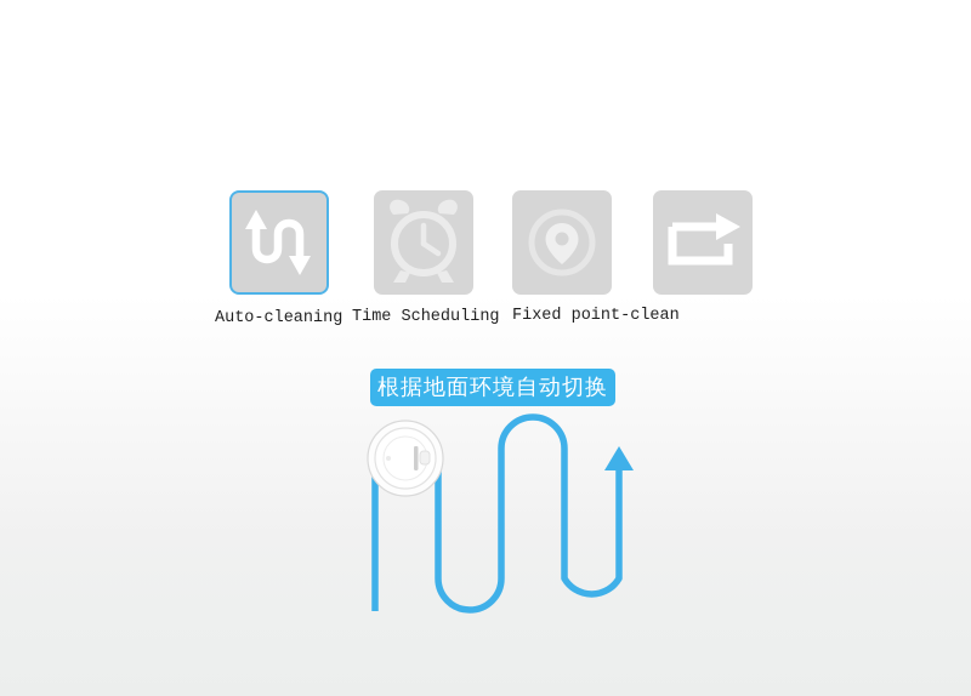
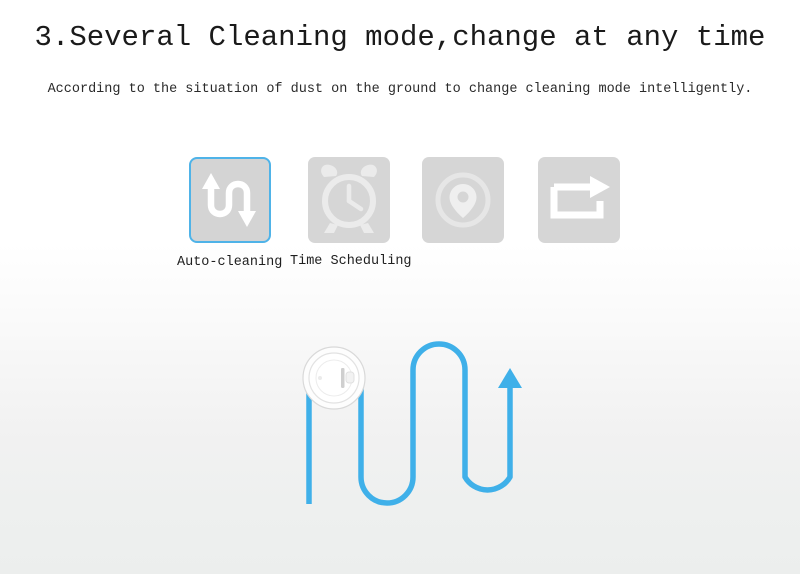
+ 3.Several Cleaning mode,change at any time
+ According to the situation of dust on the ground to change cleaning mode intelligently.
  Auto-cleaning
  Time Scheduling
- Fixed point-clean
- 根据地面环境自动切换
